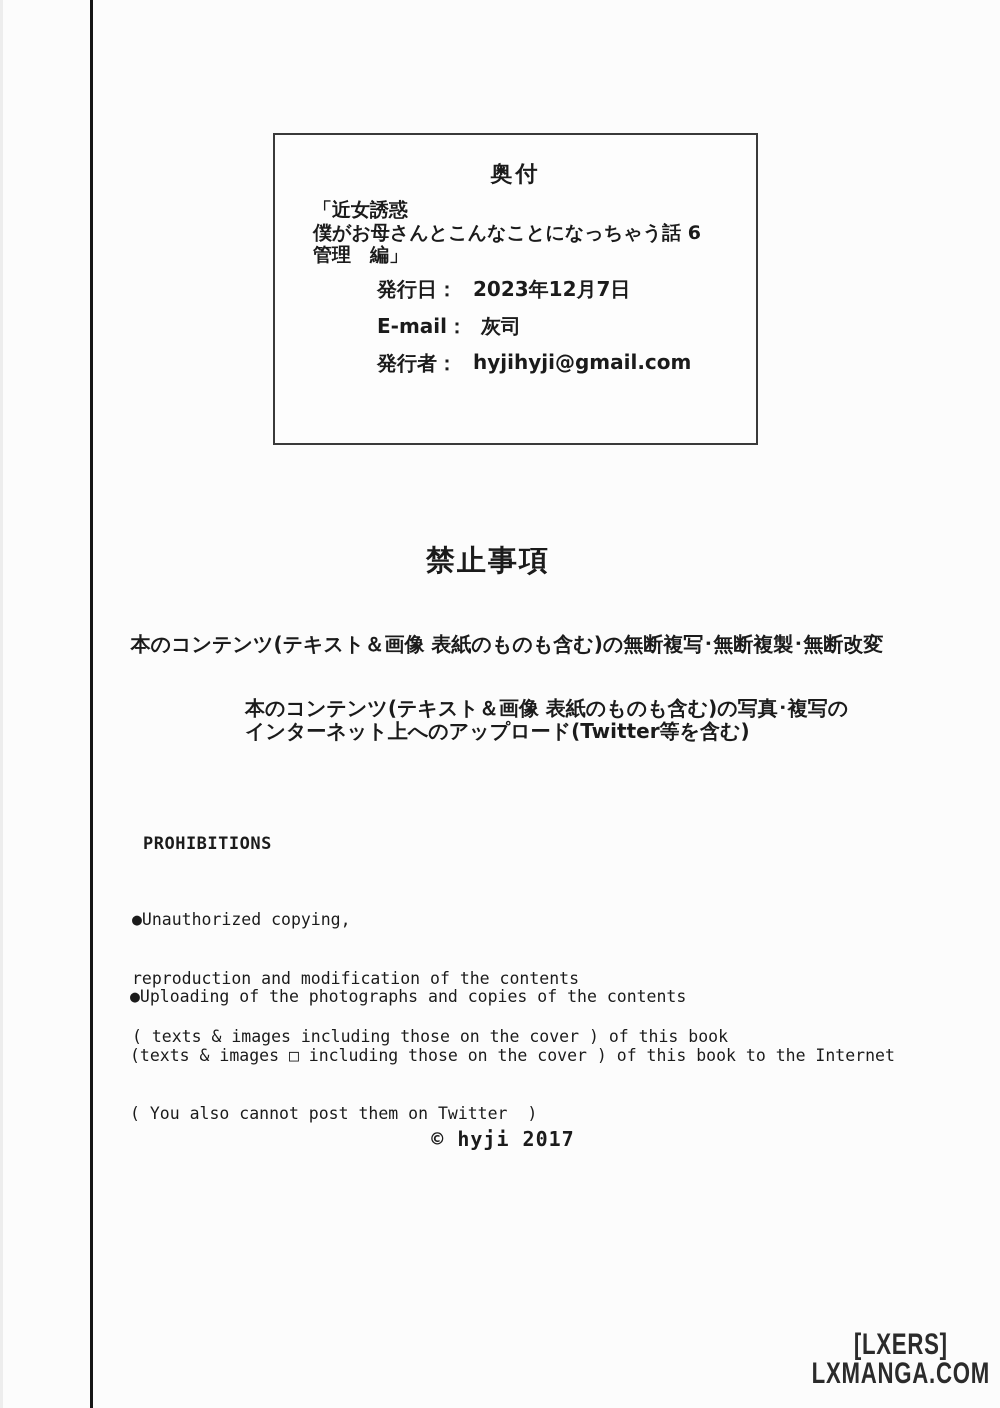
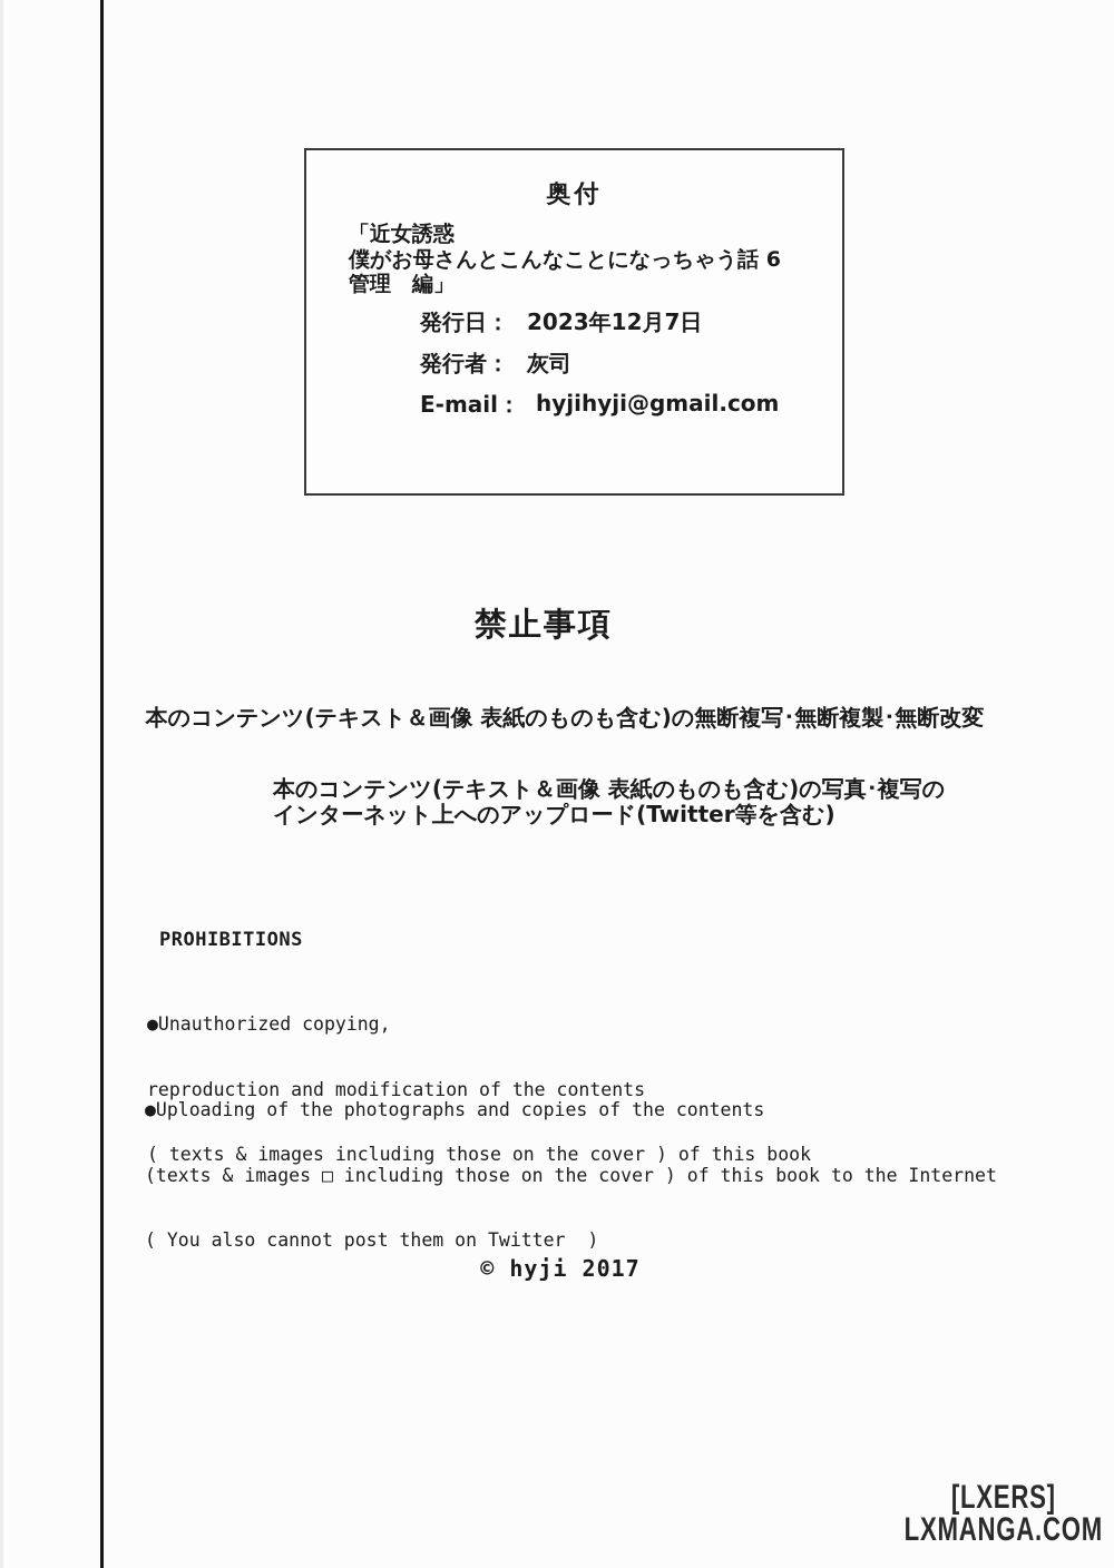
  奥付
  「近女誘惑
  僕がお母さんとこんなことになっちゃう話 6
  管理 編」
  発行日：
  2023年12月7日
- E-mail：
+ 発行者：
  灰司
- 発行者：
+ E-mail：
  hyjihyji@gmail.com
  禁止事項
  本のコンテンツ(テキスト＆画像 表紙のものも含む)の無断複写･無断複製･無断改変
  本のコンテンツ(テキスト＆画像 表紙のものも含む)の写真･複写の
  インターネット上へのアップロード(Twitter等を含む)
  PROHIBITIONS
  ●Unauthorized copying,
  reproduction and modification of the contents
  ( texts & images including those on the cover ) of this book
  ●Uploading of the photographs and copies of the contents
  (texts & images □ including those on the cover ) of this book to the Internet
  ( You also cannot post them on Twitter )
  © hyji 2017
  [LXERS]
  LXMANGA.COM
